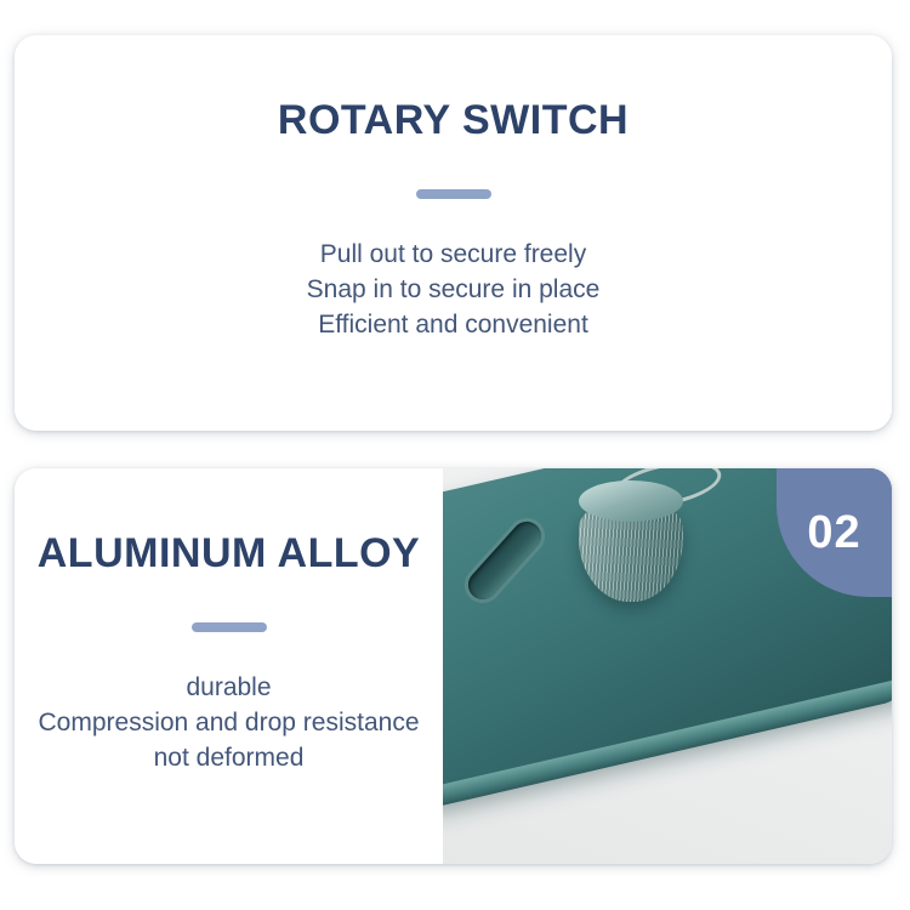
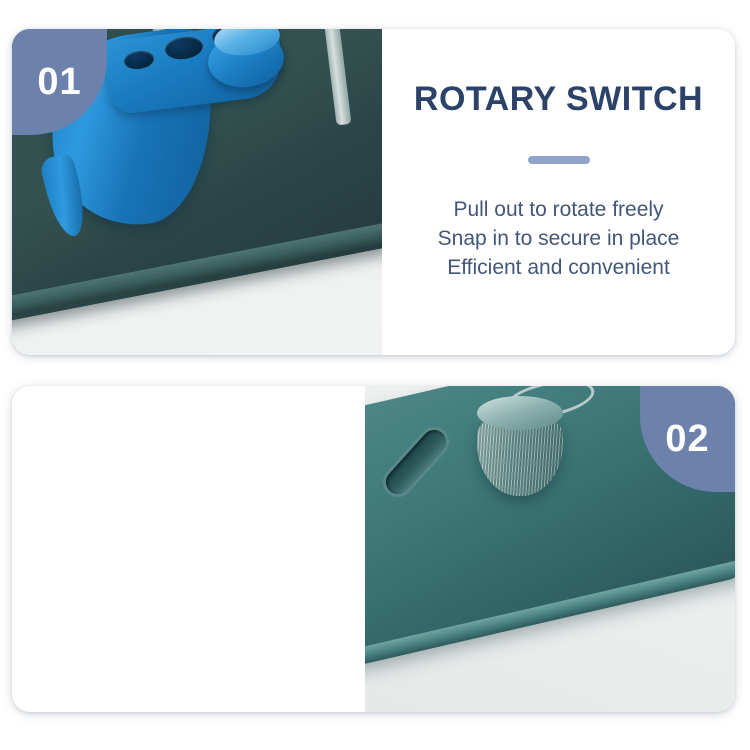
+ 01
  ROTARY SWITCH
- Pull out to secure freely
+ Pull out to rotate freely
  Snap in to secure in place
  Efficient and convenient
  02
- ALUMINUM ALLOY
- durable
- Compression and drop resistance
- not deformed
